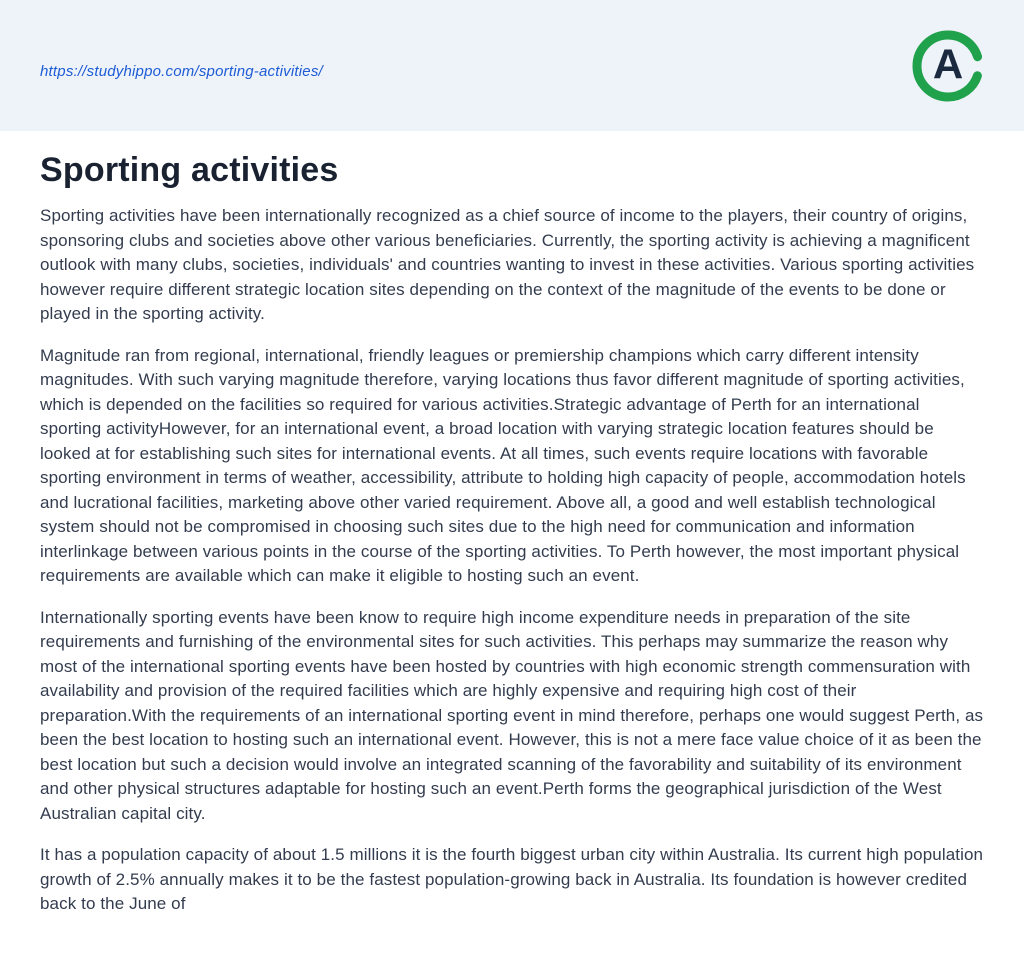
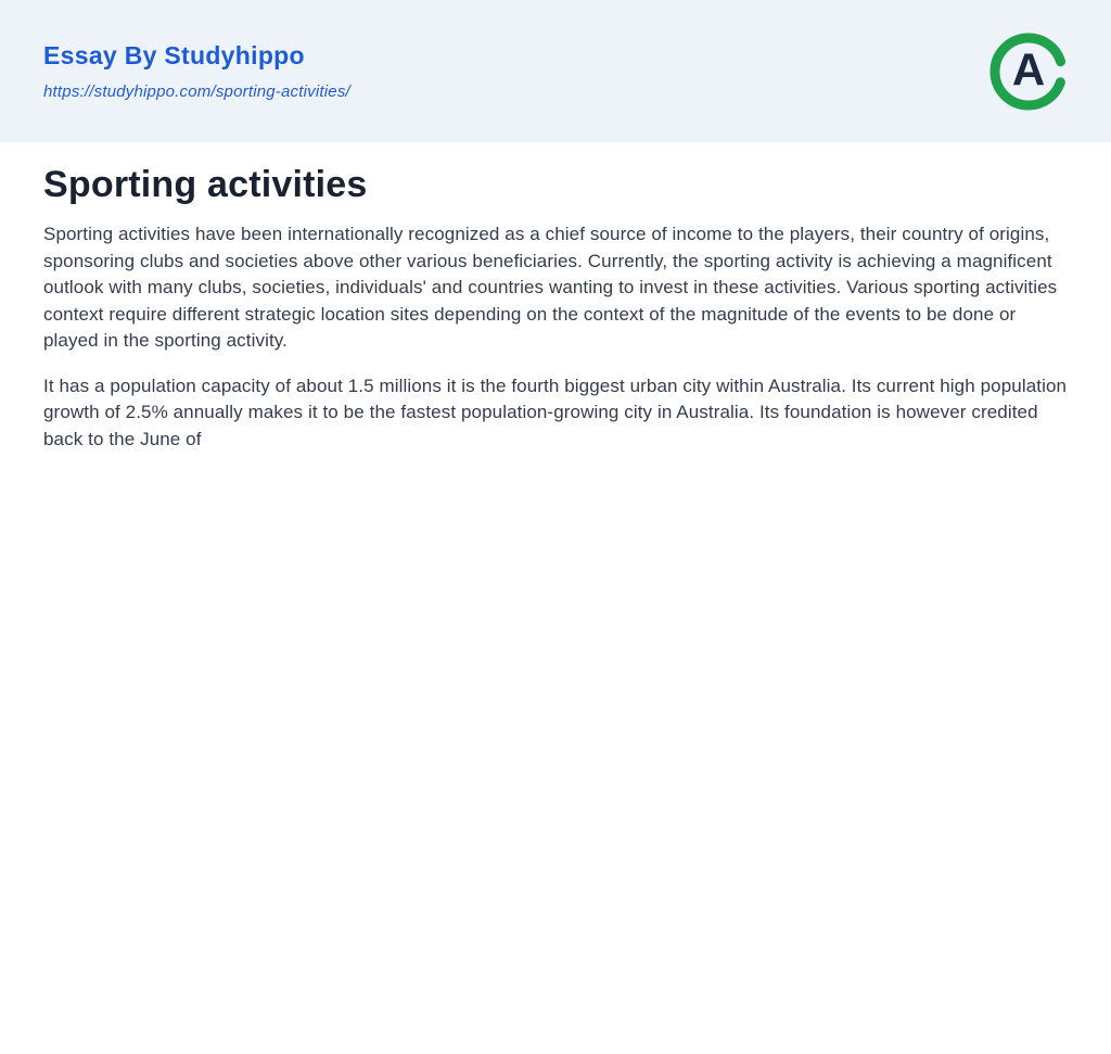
+ Essay By Studyhippo
  https://studyhippo.com/sporting-activities/
  A
  Sporting activities
- Sporting activities have been internationally recognized as a chief source of income to the players, their country of origins, sponsoring clubs and societies above other various beneficiaries. Currently, the sporting activity is achieving a magnificent outlook with many clubs, societies, individuals' and countries wanting to invest in these activities. Various sporting activities however require different strategic location sites depending on the context of the magnitude of the events to be done or played in the sporting activity.
+ Sporting activities have been internationally recognized as a chief source of income to the players, their country of origins, sponsoring clubs and societies above other various beneficiaries. Currently, the sporting activity is achieving a magnificent outlook with many clubs, societies, individuals' and countries wanting to invest in these activities. Various sporting activities context require different strategic location sites depending on the context of the magnitude of the events to be done or played in the sporting activity.
- Magnitude ran from regional, international, friendly leagues or premiership champions which carry different intensity magnitudes. With such varying magnitude therefore, varying locations thus favor different magnitude of sporting activities, which is depended on the facilities so required for various activities.Strategic advantage of Perth for an international sporting activityHowever, for an international event, a broad location with varying strategic location features should be looked at for establishing such sites for international events. At all times, such events require locations with favorable sporting environment in terms of weather, accessibility, attribute to holding high capacity of people, accommodation hotels and lucrational facilities, marketing above other varied requirement. Above all, a good and well establish technological system should not be compromised in choosing such sites due to the high need for communication and information interlinkage between various points in the course of the sporting activities. To Perth however, the most important physical requirements are available which can make it eligible to hosting such an event.
- Internationally sporting events have been know to require high income expenditure needs in preparation of the site requirements and furnishing of the environmental sites for such activities. This perhaps may summarize the reason why most of the international sporting events have been hosted by countries with high economic strength commensuration with availability and provision of the required facilities which are highly expensive and requiring high cost of their preparation.With the requirements of an international sporting event in mind therefore, perhaps one would suggest Perth, as been the best location to hosting such an international event. However, this is not a mere face value choice of it as been the best location but such a decision would involve an integrated scanning of the favorability and suitability of its environment and other physical structures adaptable for hosting such an event.Perth forms the geographical jurisdiction of the West Australian capital city.
- It has a population capacity of about 1.5 millions it is the fourth biggest urban city within Australia. Its current high population growth of 2.5% annually makes it to be the fastest population-growing back in Australia. Its foundation is however credited back to the June of
+ It has a population capacity of about 1.5 millions it is the fourth biggest urban city within Australia. Its current high population growth of 2.5% annually makes it to be the fastest population-growing city in Australia. Its foundation is however credited back to the June of
